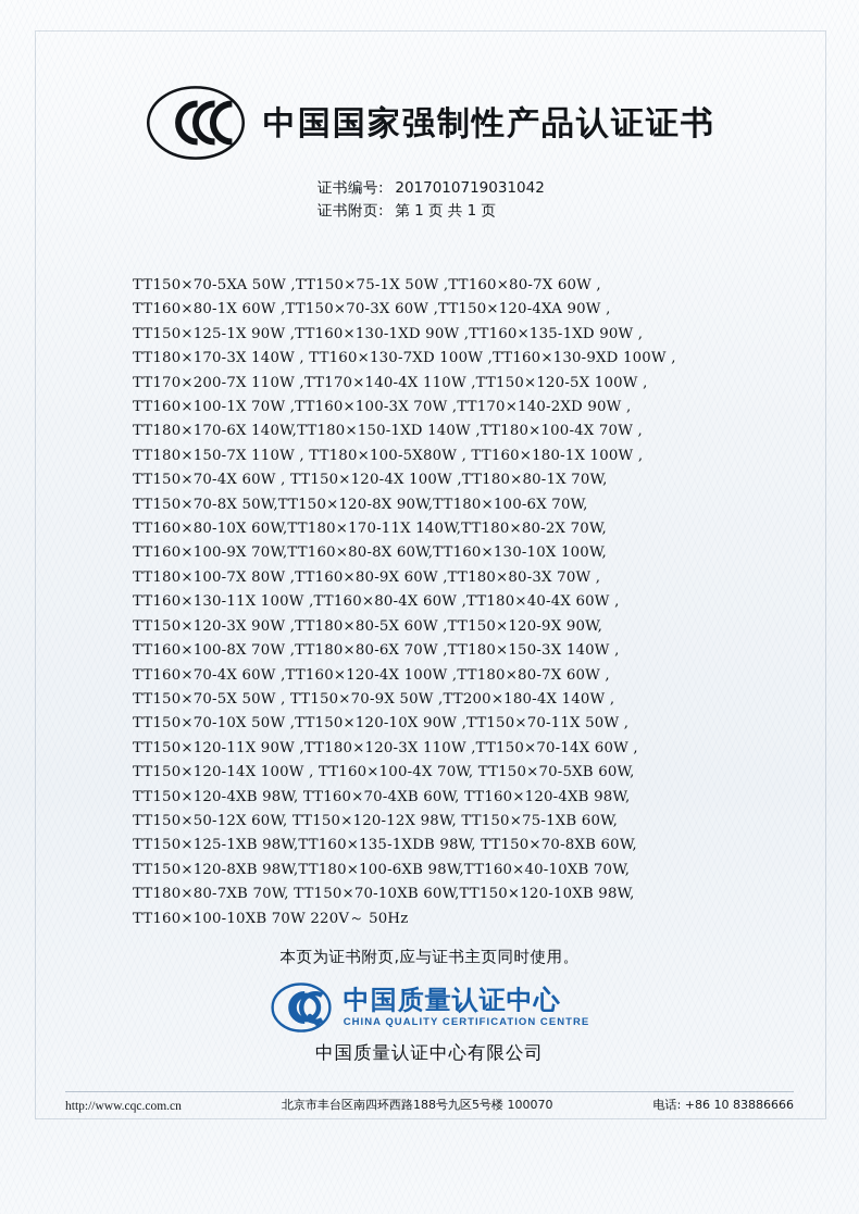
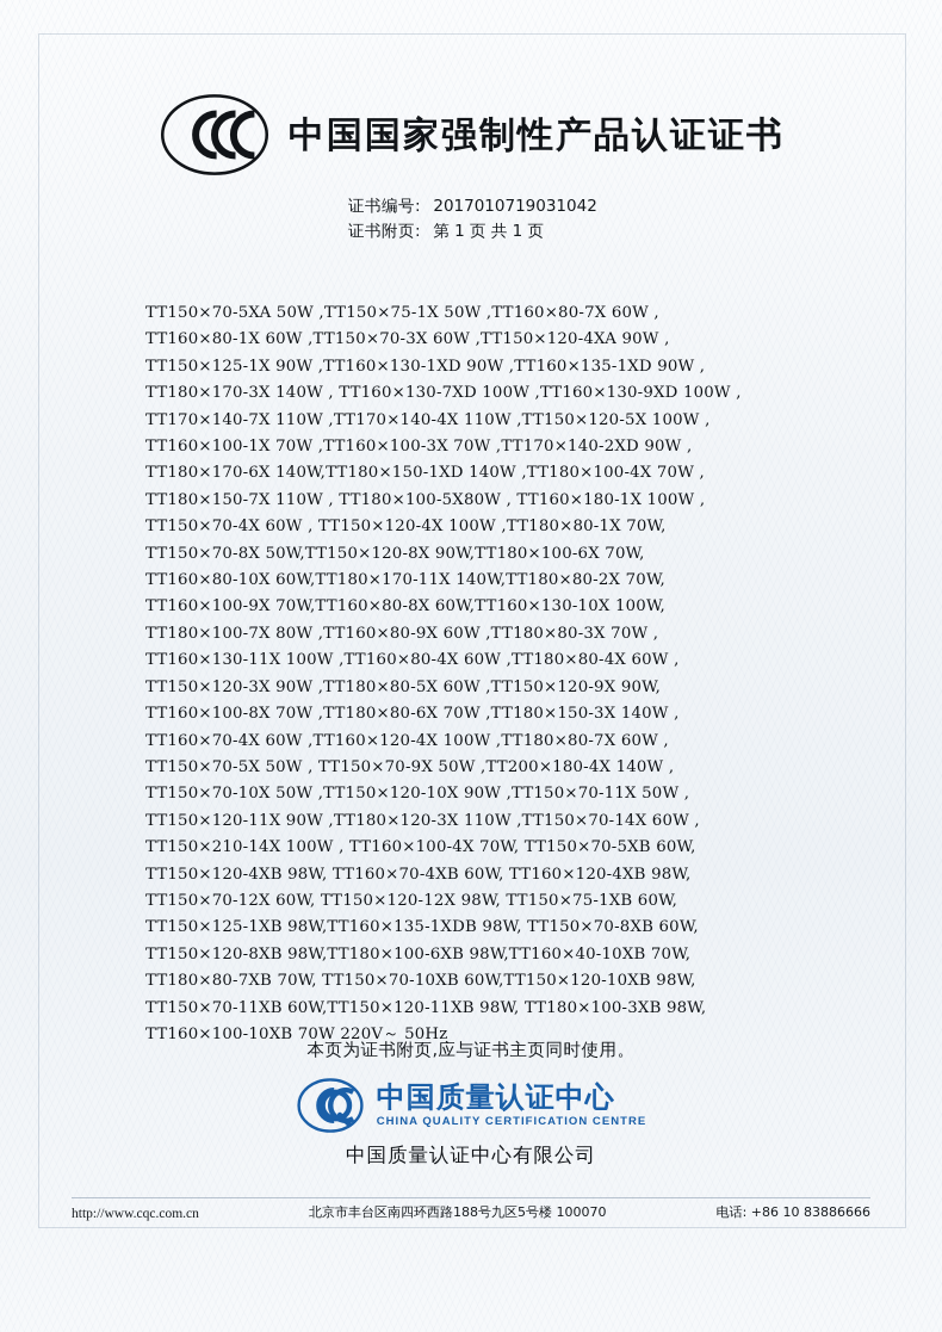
  中国国家强制性产品认证证书
  证书编号: 2017010719031042
  证书附页: 第 1 页 共 1 页
  TT150×70-5XA 50W ,TT150×75-1X 50W ,TT160×80-7X 60W ,
  TT160×80-1X 60W ,TT150×70-3X 60W ,TT150×120-4XA 90W ,
  TT150×125-1X 90W ,TT160×130-1XD 90W ,TT160×135-1XD 90W ,
  TT180×170-3X 140W , TT160×130-7XD 100W ,TT160×130-9XD 100W ,
- TT170×200-7X 110W ,TT170×140-4X 110W ,TT150×120-5X 100W ,
+ TT170×140-7X 110W ,TT170×140-4X 110W ,TT150×120-5X 100W ,
  TT160×100-1X 70W ,TT160×100-3X 70W ,TT170×140-2XD 90W ,
  TT180×170-6X 140W,TT180×150-1XD 140W ,TT180×100-4X 70W ,
  TT180×150-7X 110W , TT180×100-5X80W , TT160×180-1X 100W ,
  TT150×70-4X 60W , TT150×120-4X 100W ,TT180×80-1X 70W,
  TT150×70-8X 50W,TT150×120-8X 90W,TT180×100-6X 70W,
  TT160×80-10X 60W,TT180×170-11X 140W,TT180×80-2X 70W,
  TT160×100-9X 70W,TT160×80-8X 60W,TT160×130-10X 100W,
  TT180×100-7X 80W ,TT160×80-9X 60W ,TT180×80-3X 70W ,
- TT160×130-11X 100W ,TT160×80-4X 60W ,TT180×40-4X 60W ,
+ TT160×130-11X 100W ,TT160×80-4X 60W ,TT180×80-4X 60W ,
  TT150×120-3X 90W ,TT180×80-5X 60W ,TT150×120-9X 90W,
  TT160×100-8X 70W ,TT180×80-6X 70W ,TT180×150-3X 140W ,
  TT160×70-4X 60W ,TT160×120-4X 100W ,TT180×80-7X 60W ,
  TT150×70-5X 50W , TT150×70-9X 50W ,TT200×180-4X 140W ,
  TT150×70-10X 50W ,TT150×120-10X 90W ,TT150×70-11X 50W ,
  TT150×120-11X 90W ,TT180×120-3X 110W ,TT150×70-14X 60W ,
- TT150×120-14X 100W , TT160×100-4X 70W, TT150×70-5XB 60W,
+ TT150×210-14X 100W , TT160×100-4X 70W, TT150×70-5XB 60W,
  TT150×120-4XB 98W, TT160×70-4XB 60W, TT160×120-4XB 98W,
- TT150×50-12X 60W, TT150×120-12X 98W, TT150×75-1XB 60W,
+ TT150×70-12X 60W, TT150×120-12X 98W, TT150×75-1XB 60W,
  TT150×125-1XB 98W,TT160×135-1XDB 98W, TT150×70-8XB 60W,
  TT150×120-8XB 98W,TT180×100-6XB 98W,TT160×40-10XB 70W,
  TT180×80-7XB 70W, TT150×70-10XB 60W,TT150×120-10XB 98W,
+ TT150×70-11XB 60W,TT150×120-11XB 98W, TT180×100-3XB 98W,
  TT160×100-10XB 70W 220V～ 50Hz
  本页为证书附页,应与证书主页同时使用。
  中国质量认证中心
  CHINA QUALITY CERTIFICATION CENTRE
  中国质量认证中心有限公司
  http://www.cqc.com.cn
  北京市丰台区南四环西路188号九区5号楼 100070
  电话: +86 10 83886666
